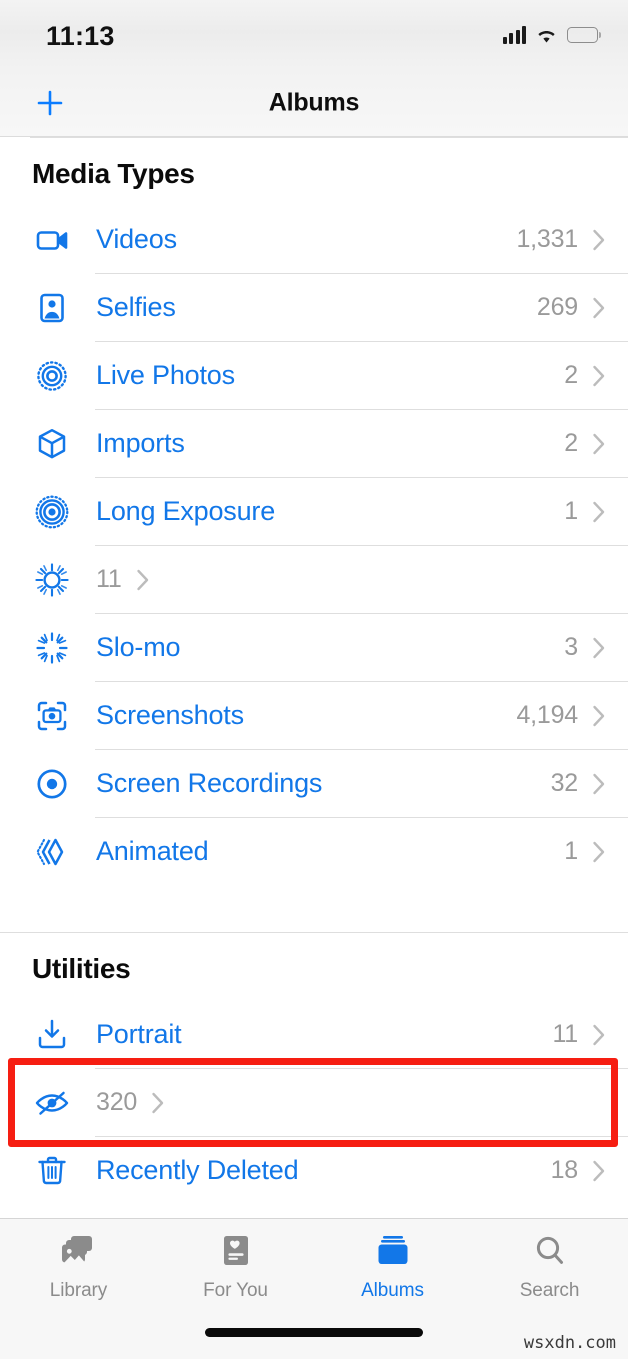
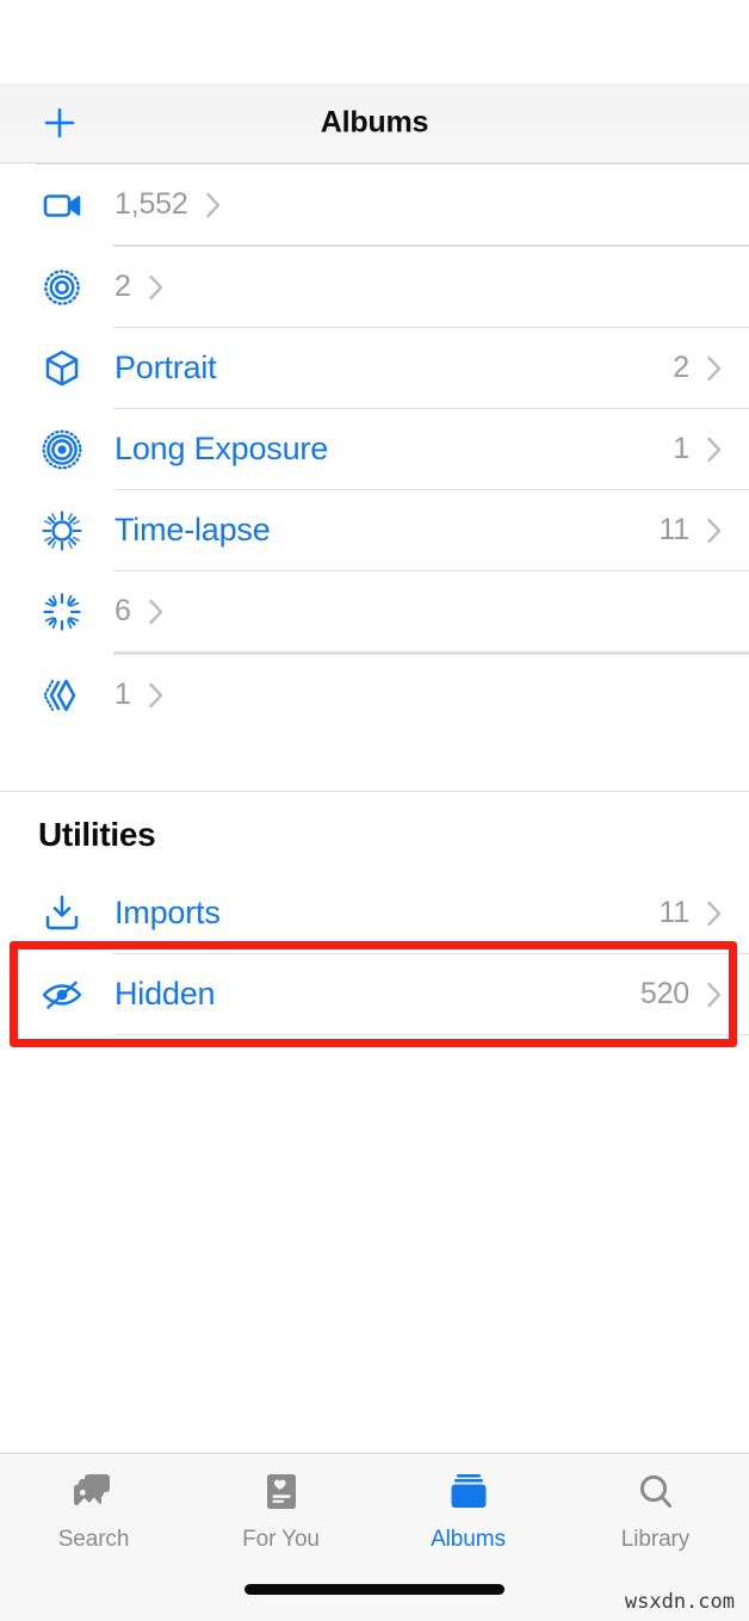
- 11:13
  Albums
- Media Types
- Videos
- 1,331
+ 1,552
- Selfies
- 269
- Live Photos
  2
- Imports
+ Portrait
  2
  Long Exposure
  1
+ Time-lapse
  11
- Slo-mo
- 3
+ 6
- Screenshots
- 4,194
- Screen Recordings
- 32
- Animated
  1
  Utilities
- Portrait
+ Imports
  11
+ Hidden
- 320
+ 520
- Recently Deleted
- 18
- Library
+ Search
  For You
  Albums
- Search
+ Library
  wsxdn.com
